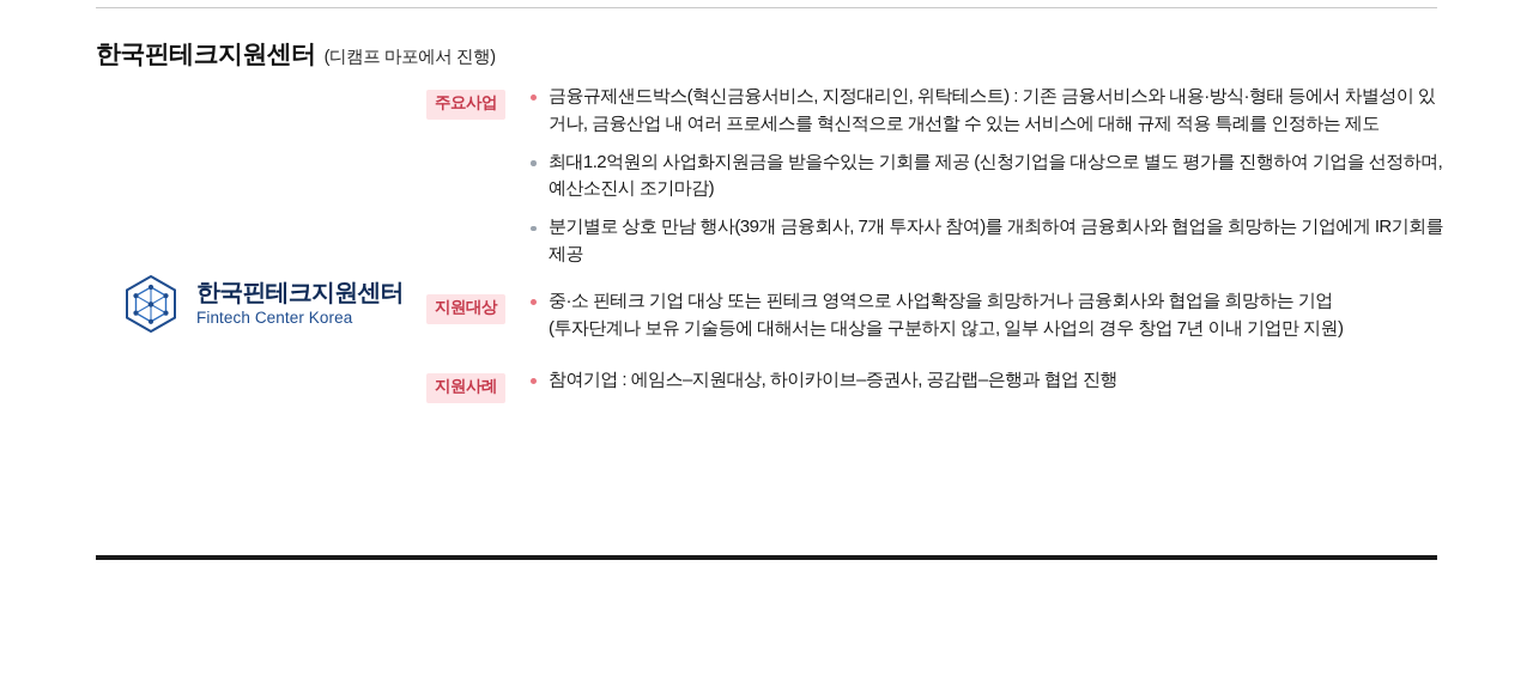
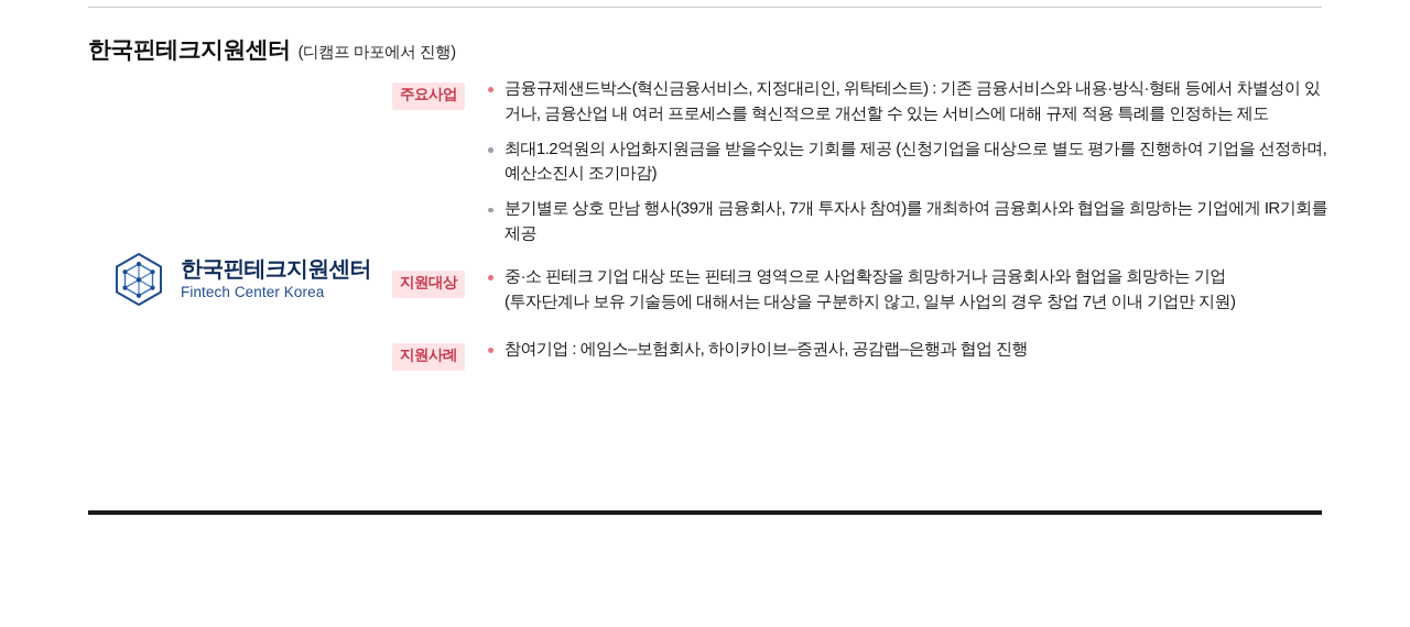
  한국핀테크지원센터
  (디캠프 마포에서 진행)
  한국핀테크지원센터
  Fintech Center Korea
  주요사업
  금융규제샌드박스(혁신금융서비스, 지정대리인, 위탁테스트) : 기존 금융서비스와 내용·방식·형태 등에서 차별성이 있거나, 금융산업 내 여러 프로세스를 혁신적으로 개선할 수 있는 서비스에 대해 규제 적용 특례를 인정하는 제도
  최대1.2억원의 사업화지원금을 받을수있는 기회를 제공 (신청기업을 대상으로 별도 평가를 진행하여 기업을 선정하며, 예산소진시 조기마감)
  분기별로 상호 만남 행사(39개 금융회사, 7개 투자사 참여)를 개최하여 금융회사와 협업을 희망하는 기업에게 IR기회를 제공
  지원대상
  중·소 핀테크 기업 대상 또는 핀테크 영역으로 사업확장을 희망하거나 금융회사와 협업을 희망하는 기업
  (투자단계나 보유 기술등에 대해서는 대상을 구분하지 않고, 일부 사업의 경우 창업 7년 이내 기업만 지원)
  지원사례
- 참여기업 : 에임스–지원대상, 하이카이브–증권사, 공감랩–은행과 협업 진행
+ 참여기업 : 에임스–보험회사, 하이카이브–증권사, 공감랩–은행과 협업 진행
